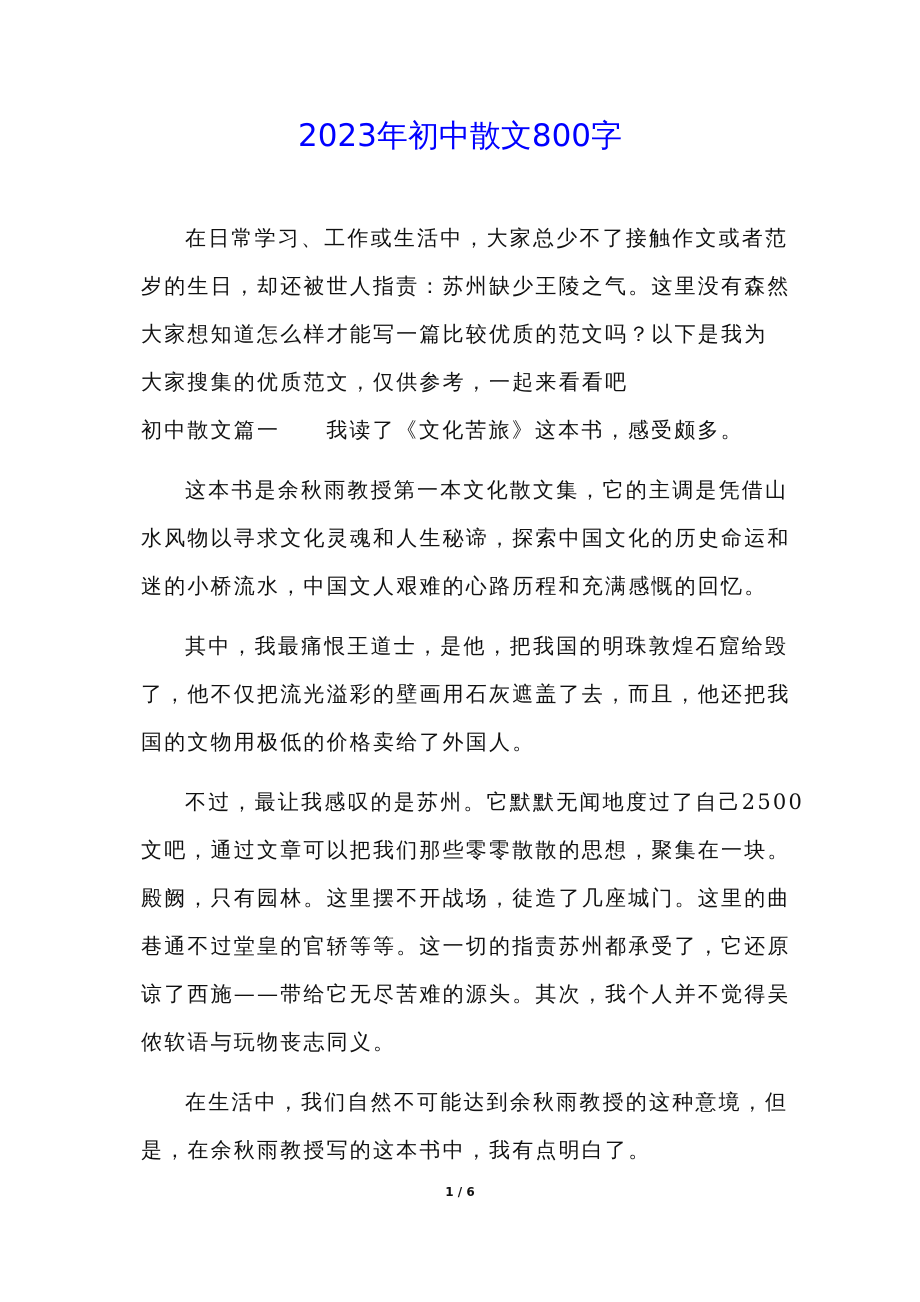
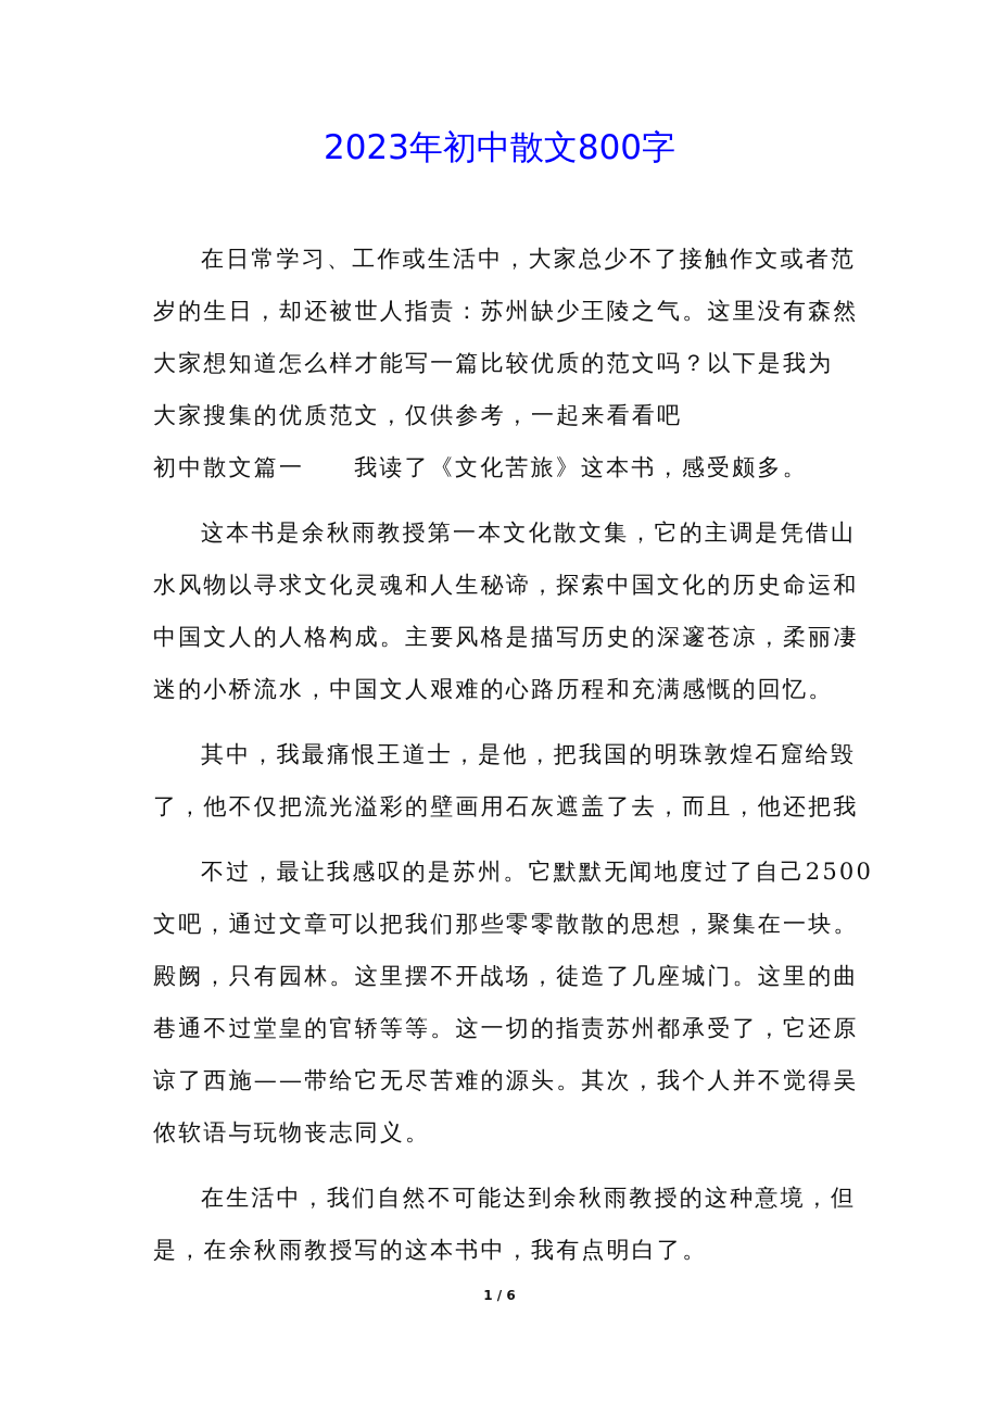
  2023年初中散文800字
  在日常学习、工作或生活中，大家总少不了接触作文或者范
  岁的生日，却还被世人指责：苏州缺少王陵之气。这里没有森然
  大家想知道怎么样才能写一篇比较优质的范文吗？以下是我为
  大家搜集的优质范文，仅供参考，一起来看看吧
  初中散文篇一 我读了《文化苦旅》这本书，感受颇多。
  这本书是余秋雨教授第一本文化散文集，它的主调是凭借山
  水风物以寻求文化灵魂和人生秘谛，探索中国文化的历史命运和
+ 中国文人的人格构成。主要风格是描写历史的深邃苍凉，柔丽凄
  迷的小桥流水，中国文人艰难的心路历程和充满感慨的回忆。
  其中，我最痛恨王道士，是他，把我国的明珠敦煌石窟给毁
  了，他不仅把流光溢彩的壁画用石灰遮盖了去，而且，他还把我
- 国的文物用极低的价格卖给了外国人。
  不过，最让我感叹的是苏州。它默默无闻地度过了自己2500
  文吧，通过文章可以把我们那些零零散散的思想，聚集在一块。
  殿阙，只有园林。这里摆不开战场，徒造了几座城门。这里的曲
  巷通不过堂皇的官轿等等。这一切的指责苏州都承受了，它还原
  谅了西施——带给它无尽苦难的源头。其次，我个人并不觉得吴
  侬软语与玩物丧志同义。
  在生活中，我们自然不可能达到余秋雨教授的这种意境，但
  是，在余秋雨教授写的这本书中，我有点明白了。
  1 / 6
